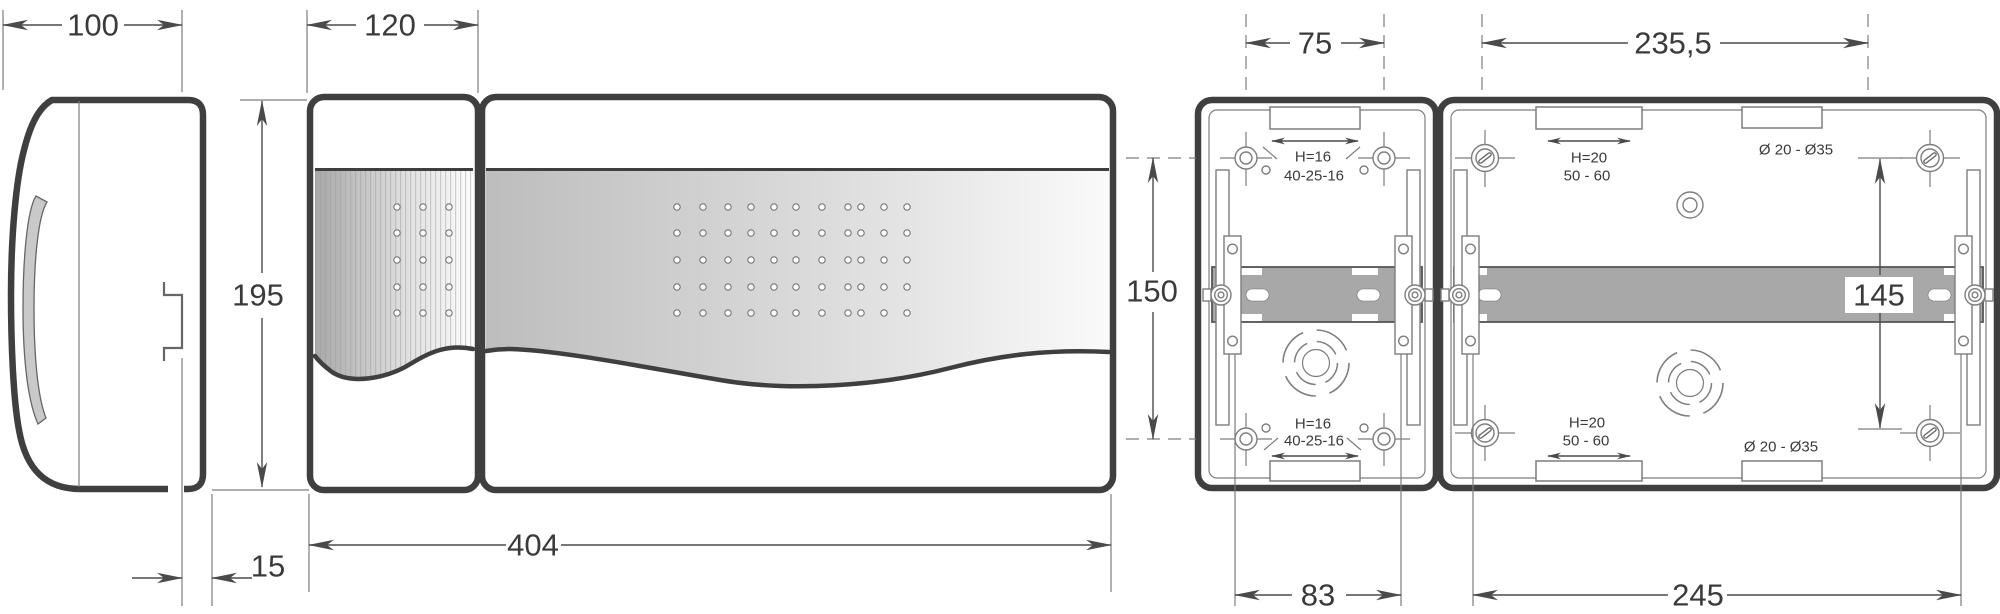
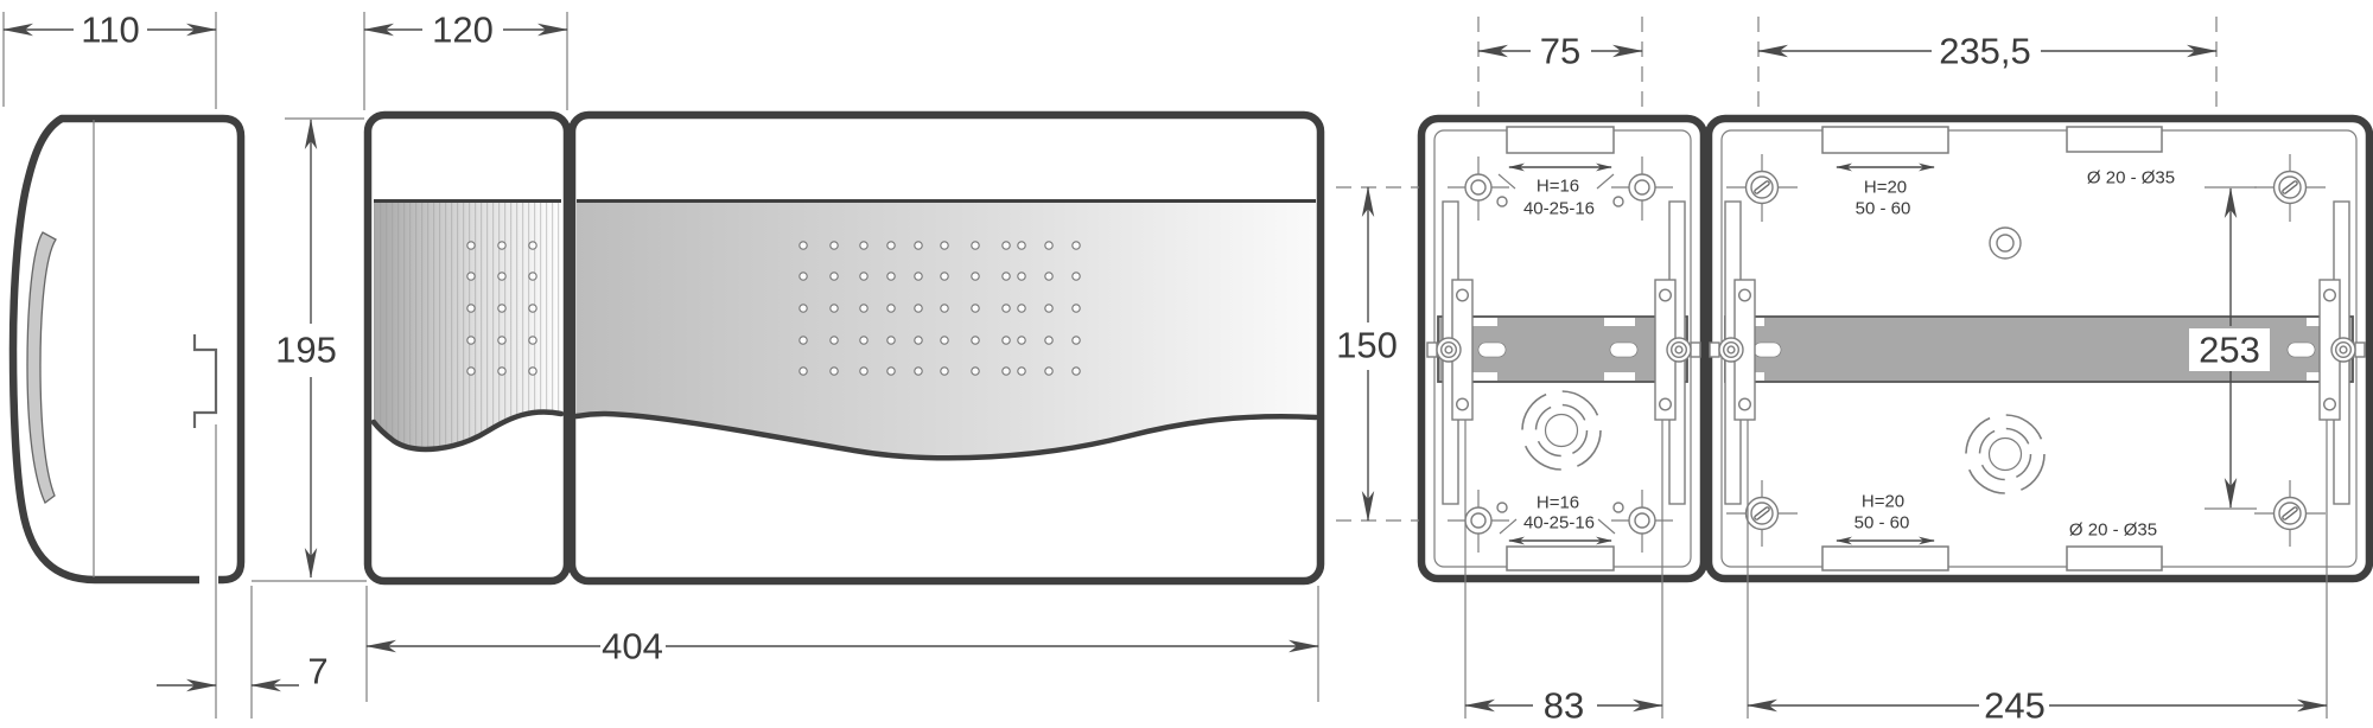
  H=16
  40-25-16
  H=16
  40-25-16
  H=20
  50 - 60
  Ø 20 - Ø35
  H=20
  50 - 60
  Ø 20 - Ø35
- 100
+ 110
  120
  195
- 15
+ 7
  404
  75
  235,5
  150
- 145
+ 253
  83
  245
